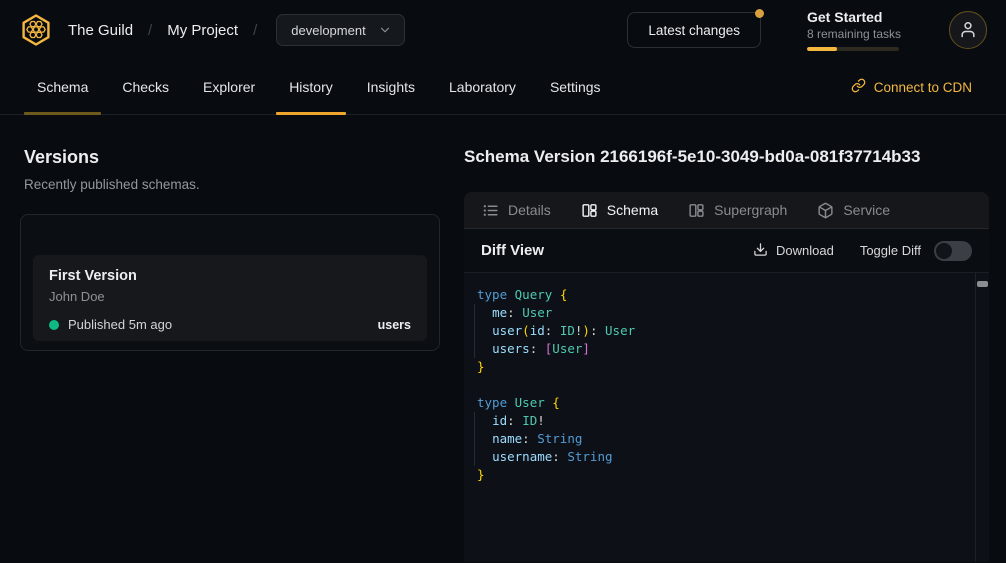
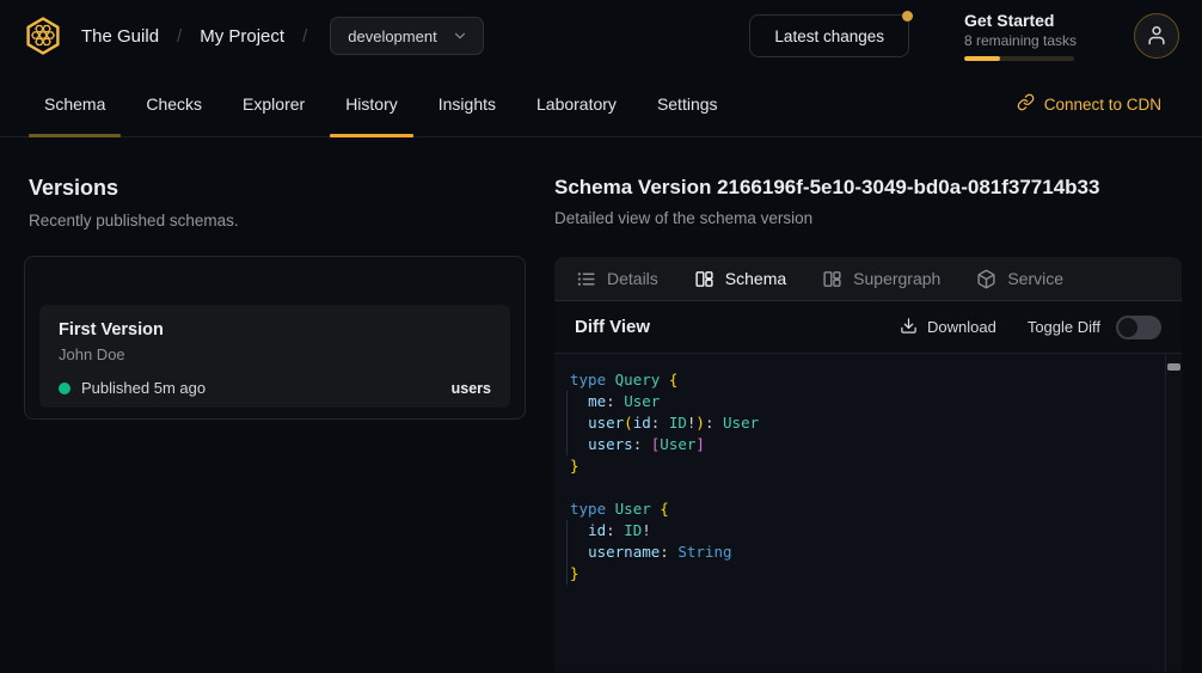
  The Guild
  /
  My Project
  /
  development
  Latest changes
  Get Started
  8 remaining tasks
  Schema
  Checks
  Explorer
  History
  Insights
  Laboratory
  Settings
  Connect to CDN
  Versions
  Recently published schemas.
  First Version
  John Doe
  Published 5m ago
  users
  Schema Version 2166196f-5e10-3049-bd0a-081f37714b33
+ Detailed view of the schema version
  Details
  Schema
  Supergraph
  Service
  Diff View
  Download
  Toggle Diff
  type Query {
  me: User
  user(id: ID!): User
  users: [User]
  }
  type User {
  id: ID!
- name: String
  username: String
  }
